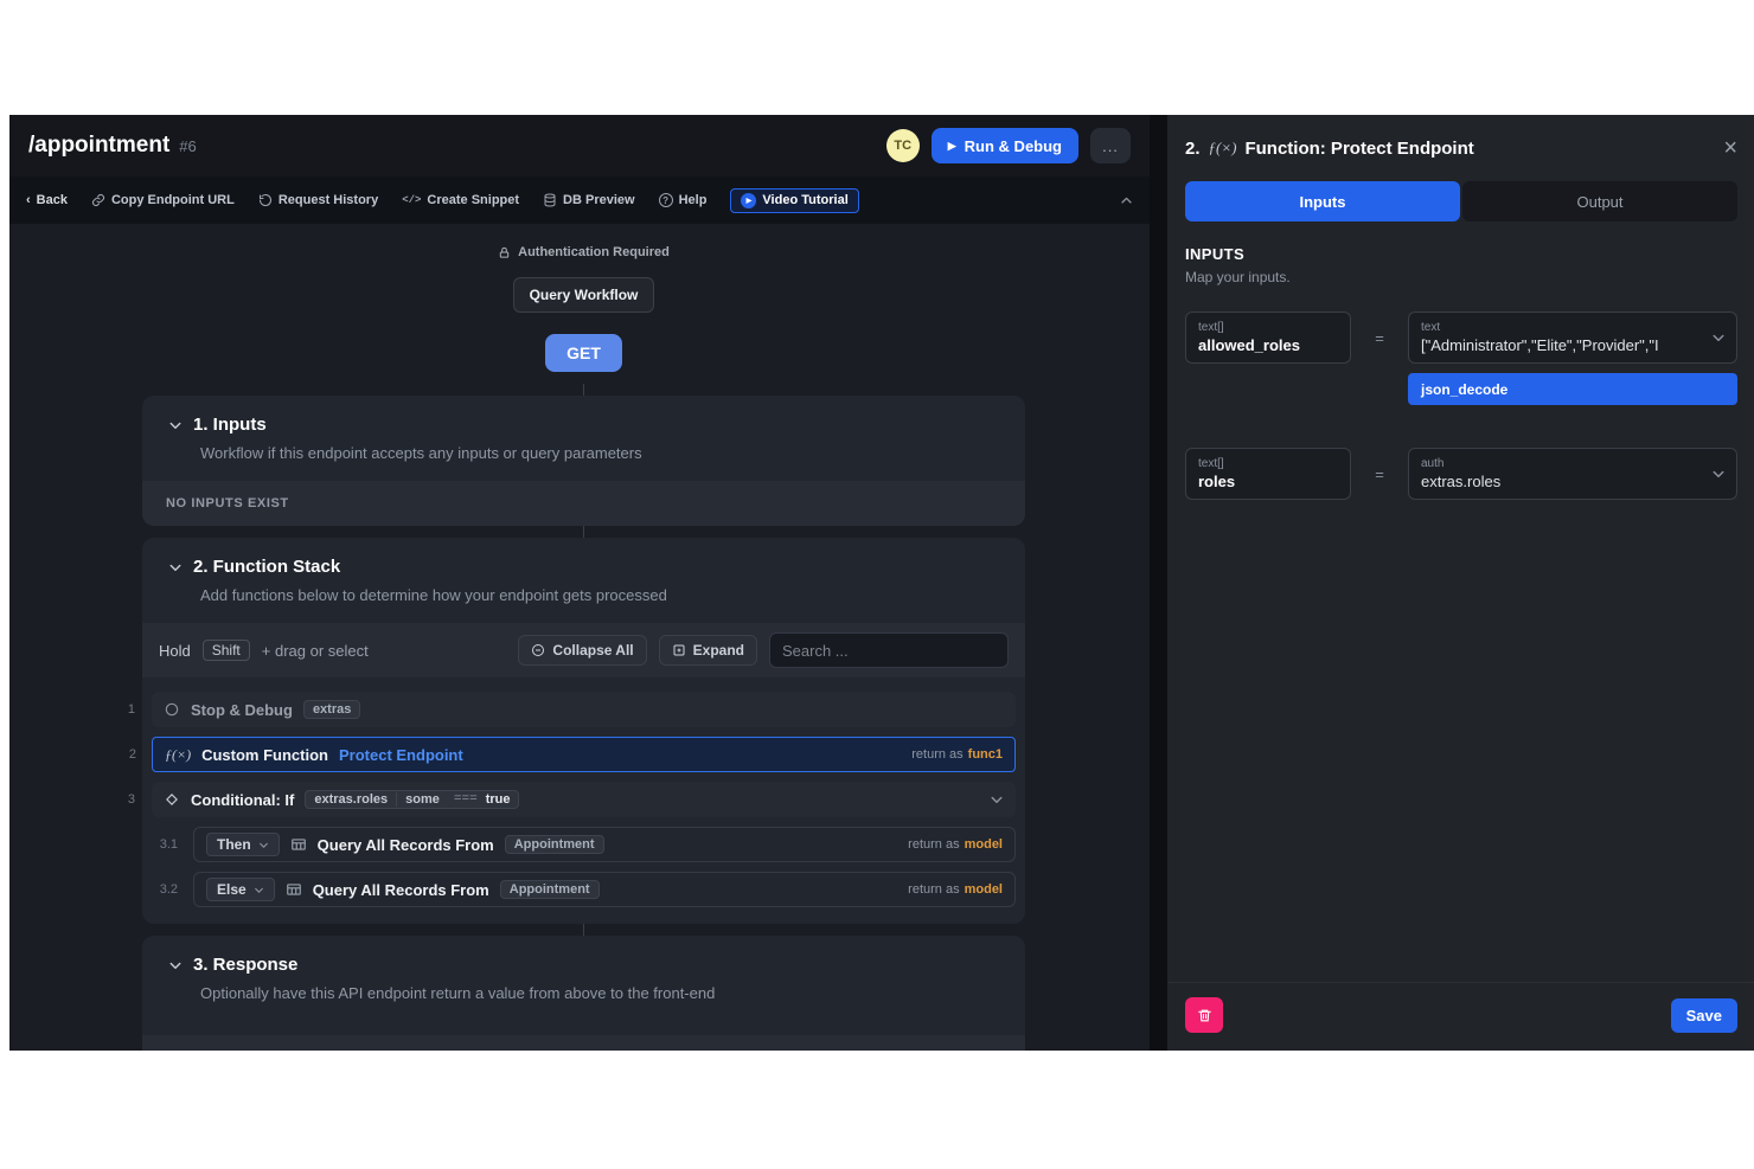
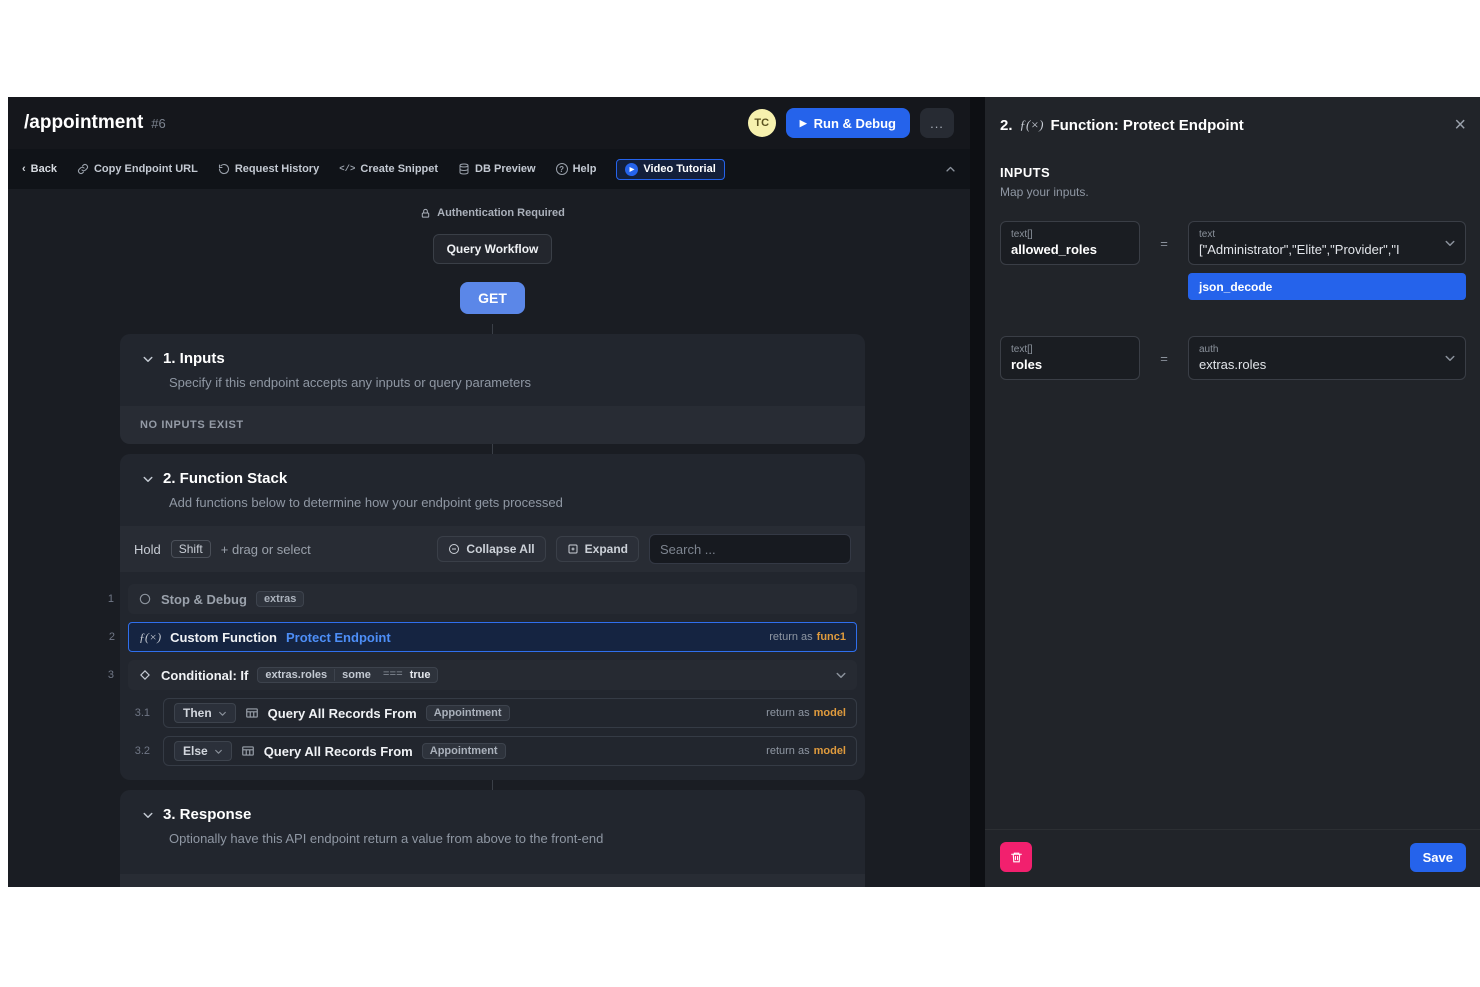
  /appointment
  #6
  TC
  ▶
  Run & Debug
  ...
  ‹
  Back
  Copy Endpoint URL
  Request History
  </>
  Create Snippet
  DB Preview
  ?
  Help
  Video Tutorial
  Authentication Required
  Query Workflow
  GET
  1. Inputs
- Workflow if this endpoint accepts any inputs or query parameters
+ Specify if this endpoint accepts any inputs or query parameters
  NO INPUTS EXIST
  2. Function Stack
  Add functions below to determine how your endpoint gets processed
  Hold
  Shift
  + drag or select
  Collapse All
  Expand
  Search ...
  1
  Stop & Debug
  extras
  2
  ƒ(×)
  Custom Function
  Protect Endpoint
  return as
  func1
  3
  Conditional: If
  extras.roles
  some
  ===
  true
  3.1
  Then
  Query All Records From
  Appointment
  return as
  model
  3.2
  Else
  Query All Records From
  Appointment
  return as
  model
  3. Response
  Optionally have this API endpoint return a value from above to the front-end
  2.
  ƒ(×)
  Function: Protect Endpoint
  ×
- Inputs
- Output
  INPUTS
  Map your inputs.
  text[]
  allowed_roles
  =
  text
  ["Administrator","Elite","Provider","I
  json_decode
  text[]
  roles
  =
  auth
  extras.roles
  Save
